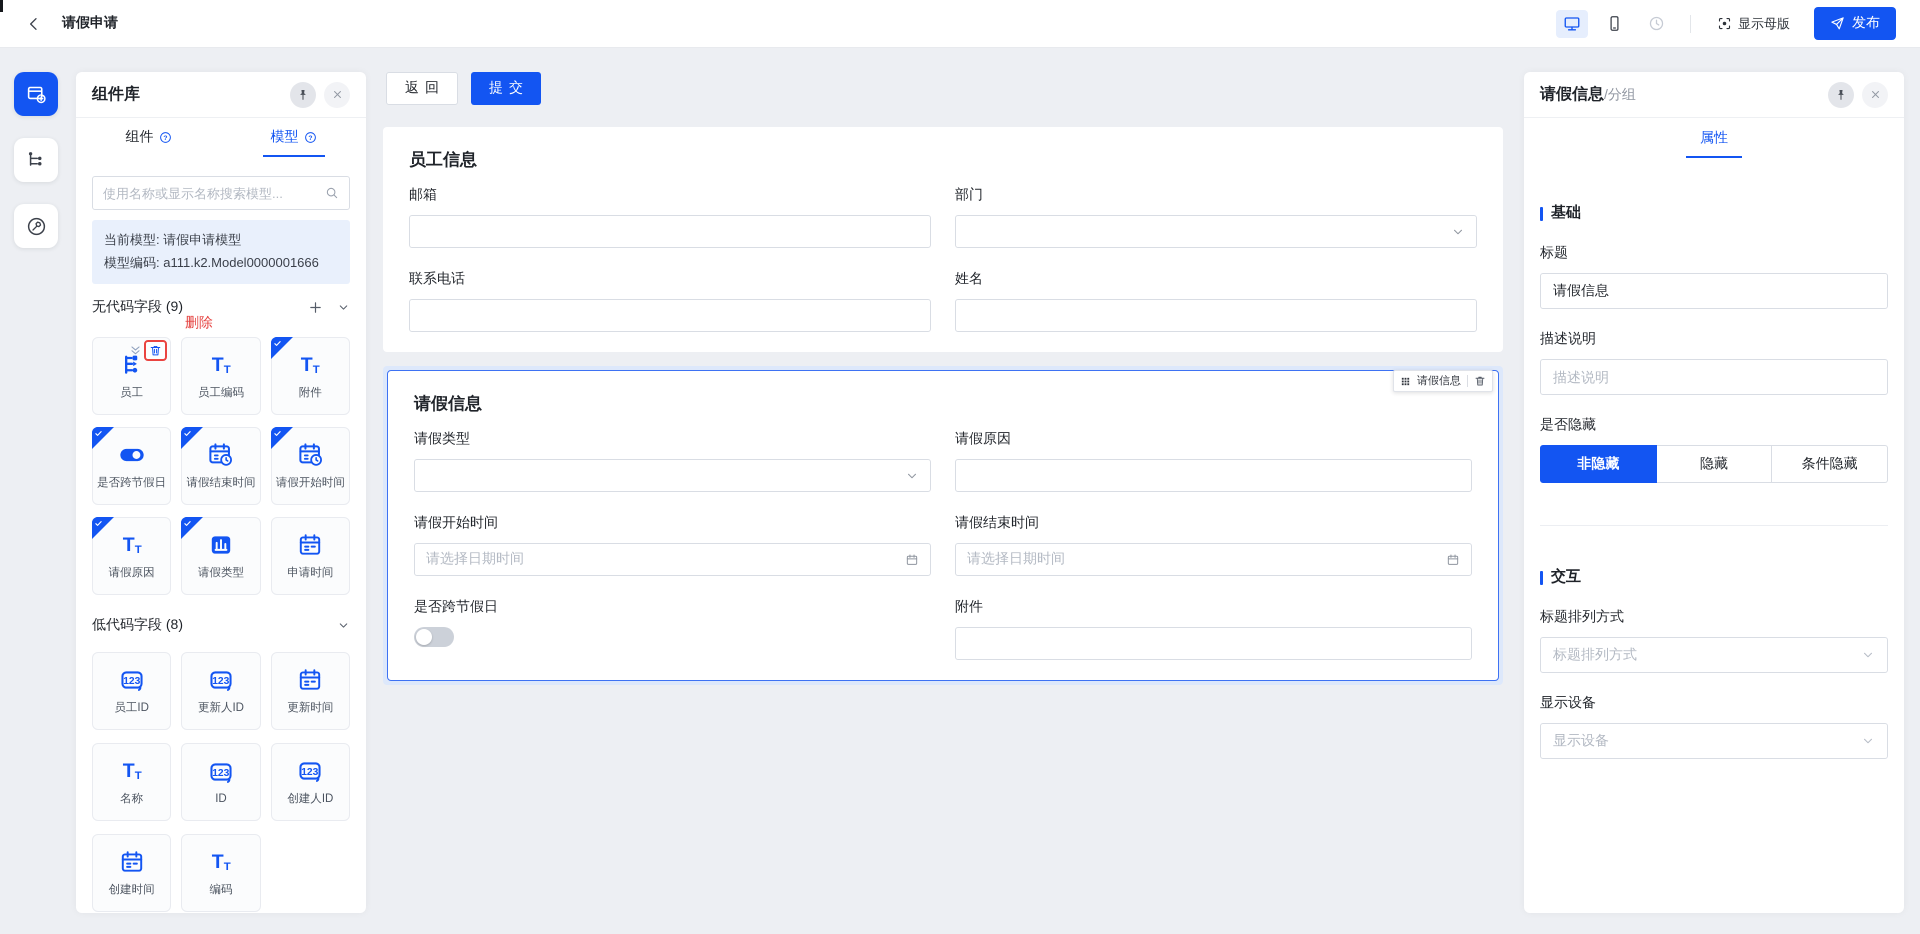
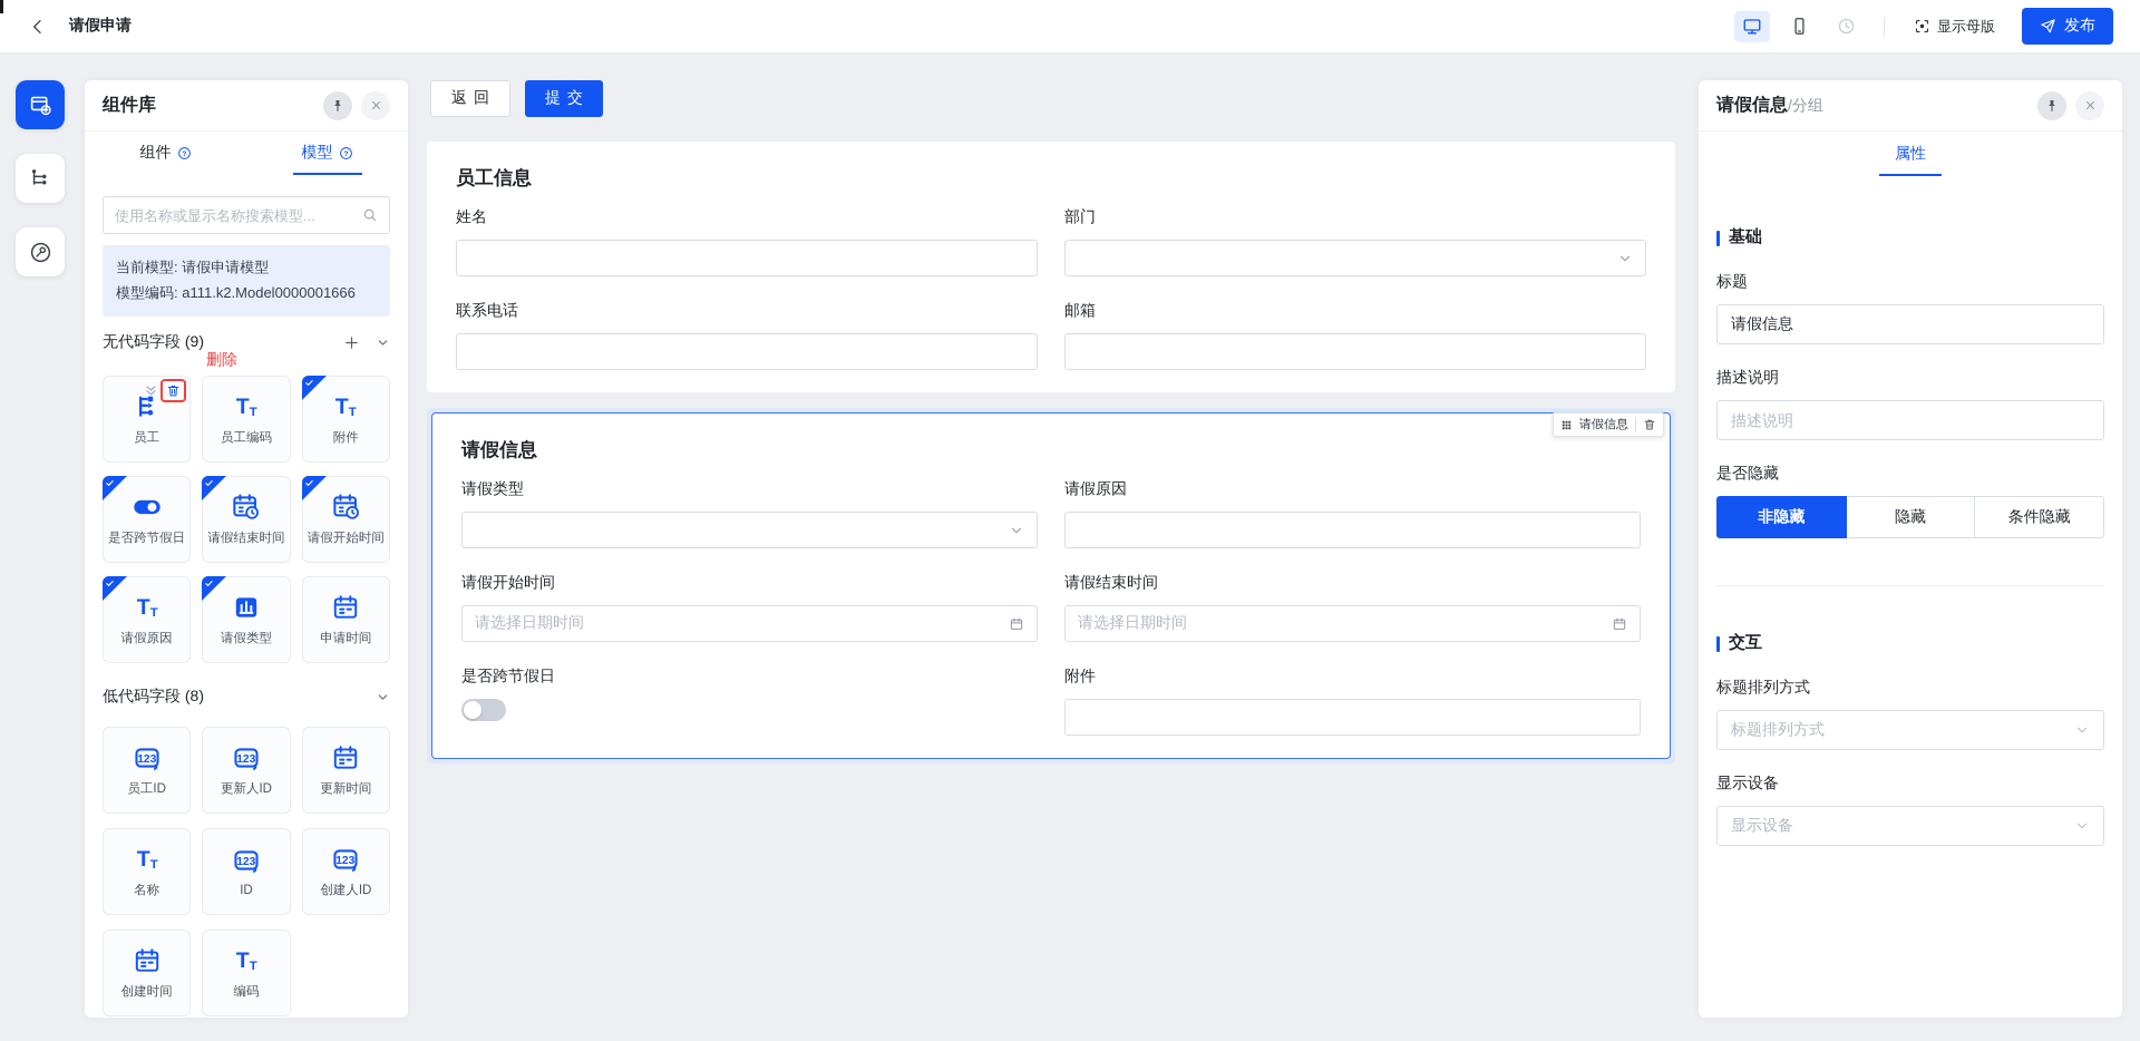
  请假申请
  显示母版
  发布
  组件库
  组件
  模型
  使用名称或显示名称搜索模型...
  当前模型: 请假申请模型
  模型编码: a111.k2.Model0000001666
  无代码字段 (9)
  删除
  员工
  员工编码
  附件
  是否跨节假日
  请假结束时间
  请假开始时间
  请假原因
  请假类型
  申请时间
  低代码字段 (8)
  员工ID
  更新人ID
  更新时间
  名称
  ID
  创建人ID
  创建时间
  编码
  返回
  提交
  员工信息
- 邮箱
+ 姓名
  部门
  联系电话
- 姓名
+ 邮箱
  请假信息
  请假信息
  请假类型
  请假原因
  请假开始时间
  请选择日期时间
  请假结束时间
  请选择日期时间
  是否跨节假日
  附件
  请假信息/分组
  属性
  基础
  标题
  请假信息
  描述说明
  描述说明
  是否隐藏
  非隐藏
  隐藏
  条件隐藏
  交互
  标题排列方式
  标题排列方式
  显示设备
  显示设备
